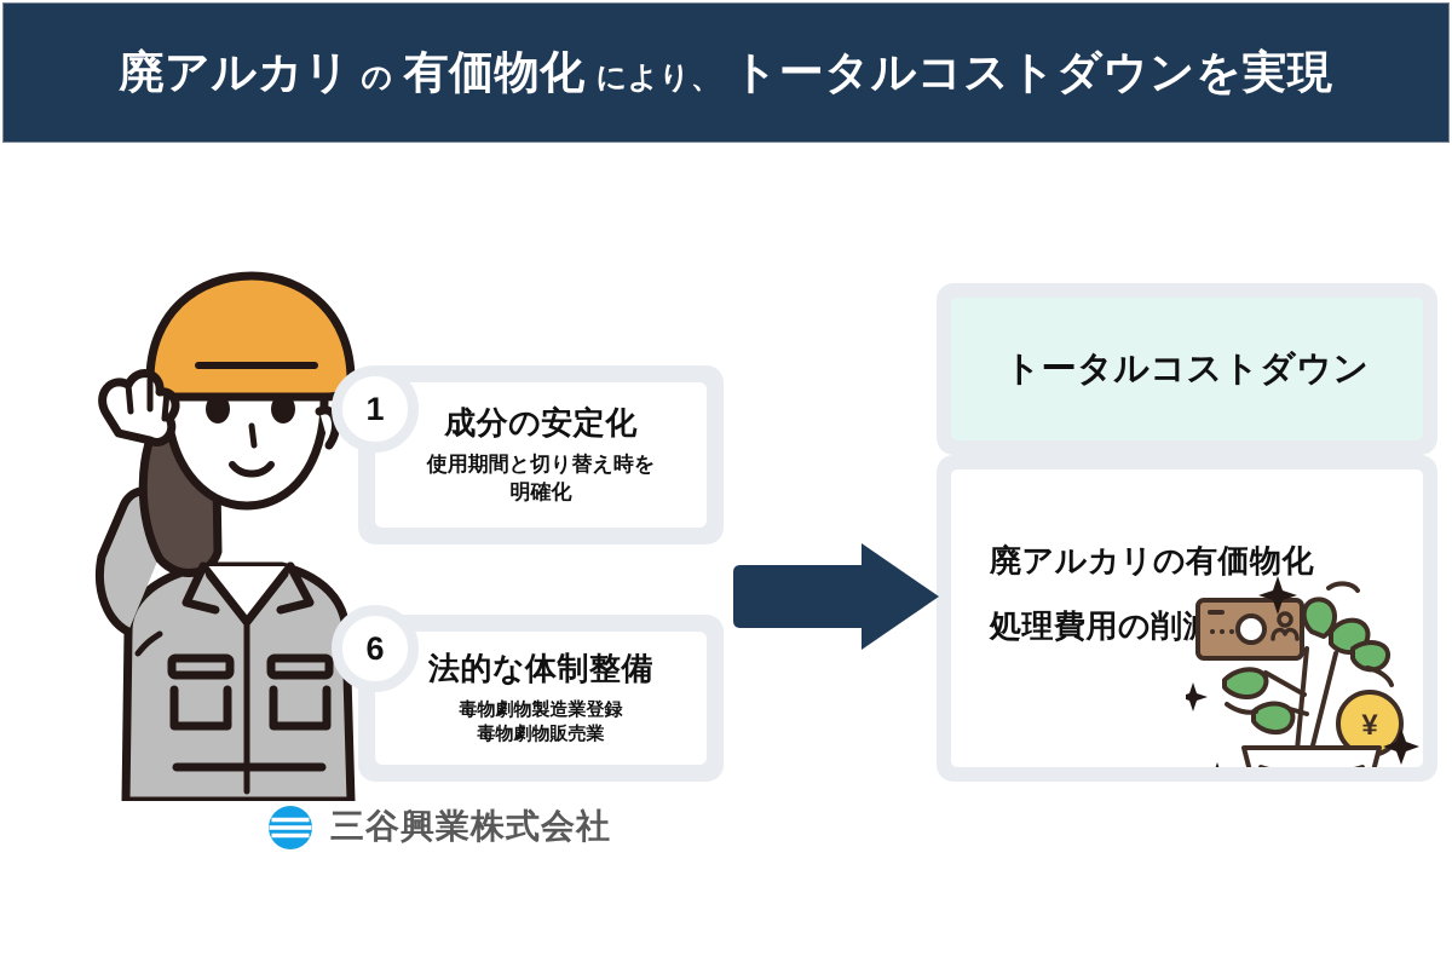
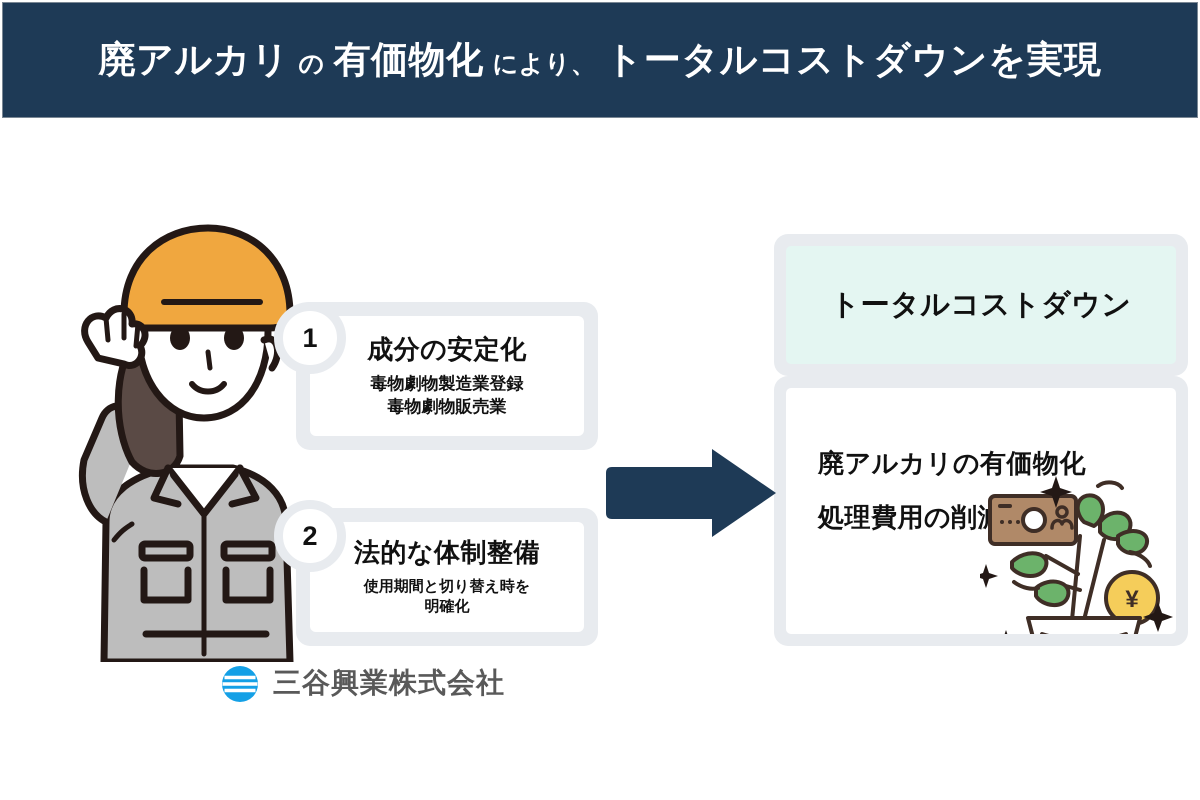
  廃アルカリ
  の
  有価物化
  により、
  トータルコストダウンを実現
  成分の安定化
- 使用期間と切り替え時を
+ 毒物劇物製造業登録
- 明確化
+ 毒物劇物販売業
  1
  法的な体制整備
- 毒物劇物製造業登録
+ 使用期間と切り替え時を
- 毒物劇物販売業
+ 明確化
- 6
+ 2
  トータルコストダウン
  廃アルカリの有価物化
  処理費用の削
  ¥
  三谷興業株式会社
